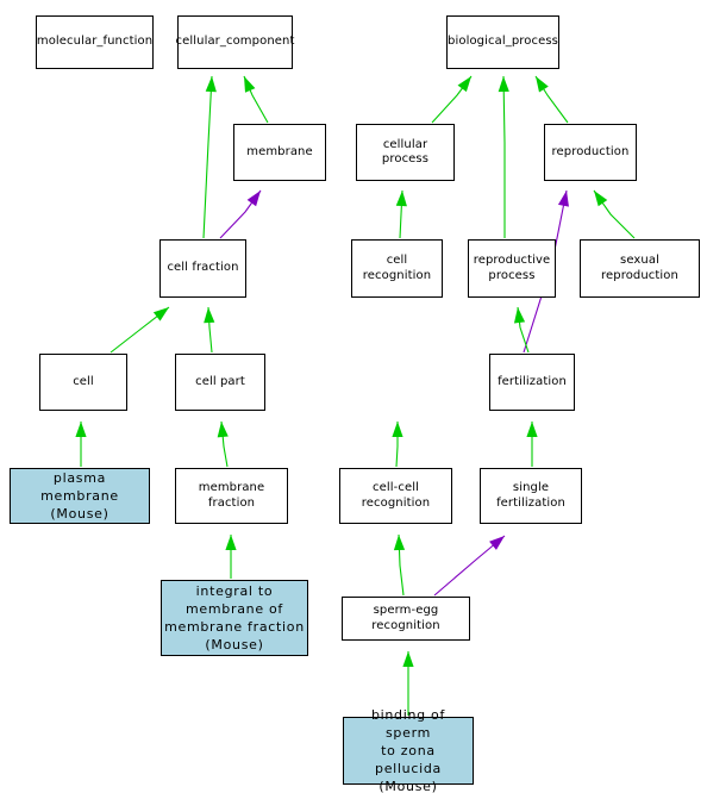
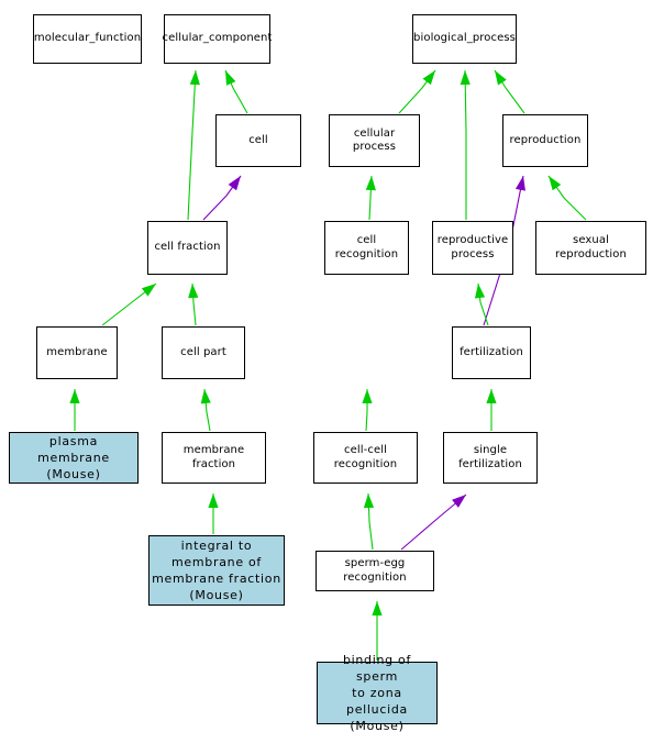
  molecular_function
  cellular_component
  biological_process
- membrane
+ cell
  cellular process
  reproduction
  cell fraction
  cell recognition
  reproductive
  process
  sexual reproduction
- cell
+ membrane
  cell part
  fertilization
  plasma membrane
  (Mouse)
  membrane fraction
  cell-cell recognition
  single fertilization
  integral to
  membrane of
  membrane fraction
  (Mouse)
  sperm-egg recognition
  binding of sperm
  to zona pellucida
  (Mouse)
